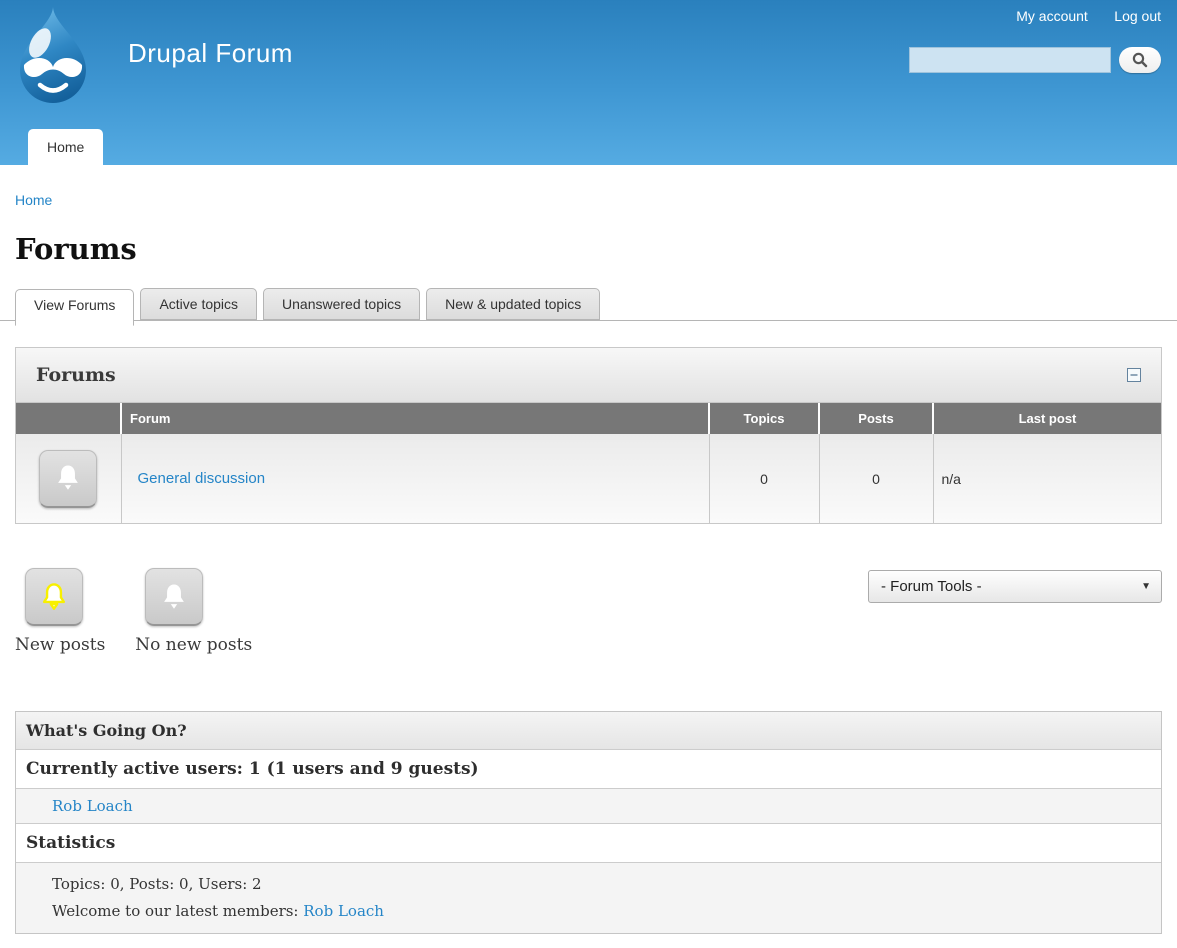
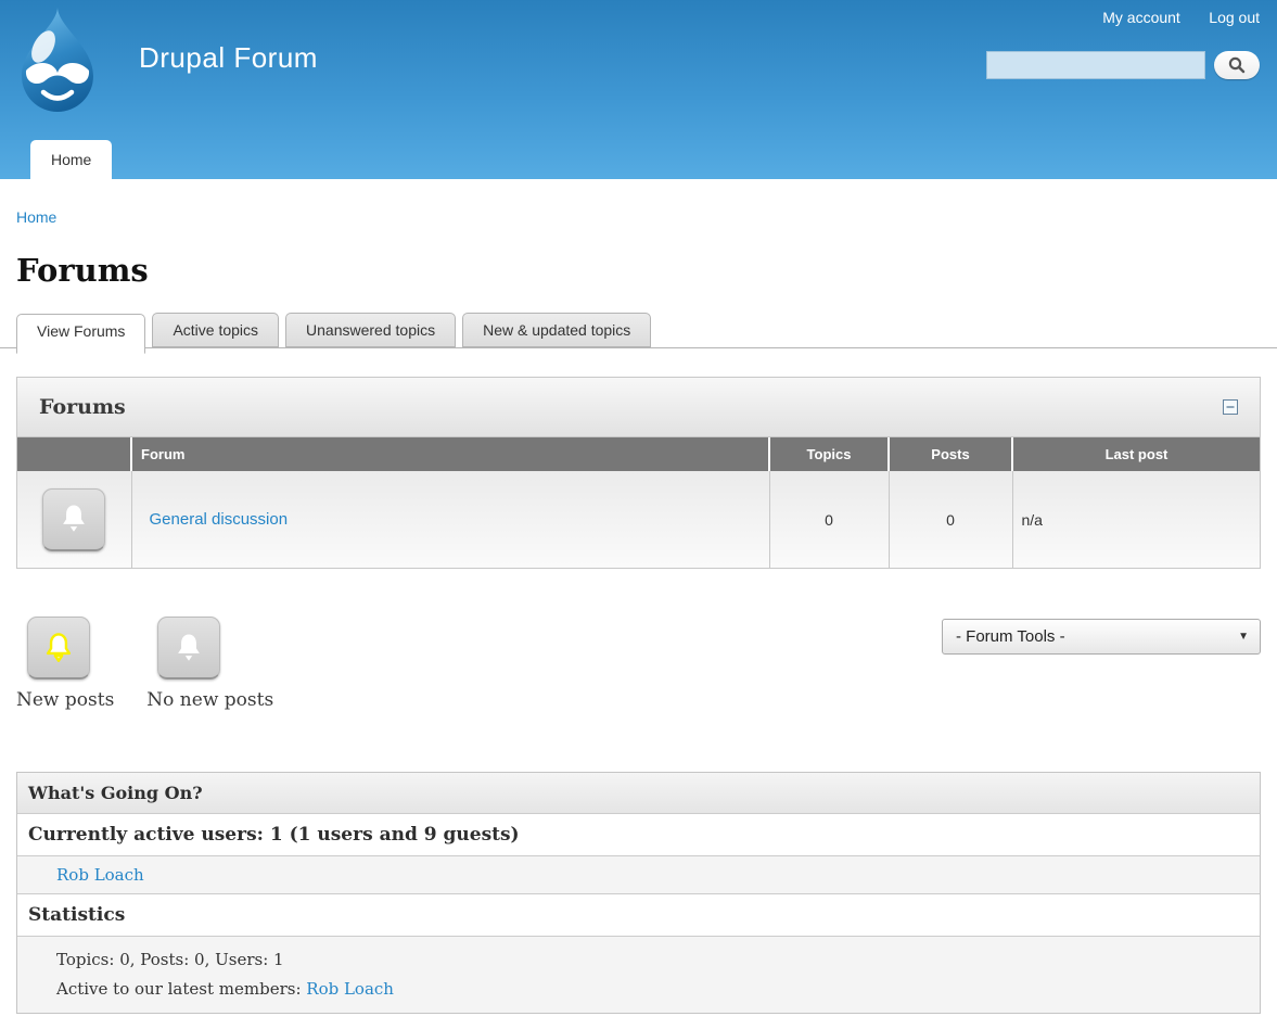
  Drupal Forum
  My account Log out
  Home
  Home
  Forums
  View Forums
  Active topics
  Unanswered topics
  New & updated topics
  Forums
  	Forum	Topics	Posts	Last post
  	General discussion	0	0	n/a
  New posts
  No new posts
  - Forum Tools -
  ▼
  What's Going On?
  Currently active users: 1 (1 users and 9 guests)
  Rob Loach
  Statistics
- Topics: 0, Posts: 0, Users: 2
+ Topics: 0, Posts: 0, Users: 1
- Welcome to our latest members: Rob Loach
+ Active to our latest members: Rob Loach
